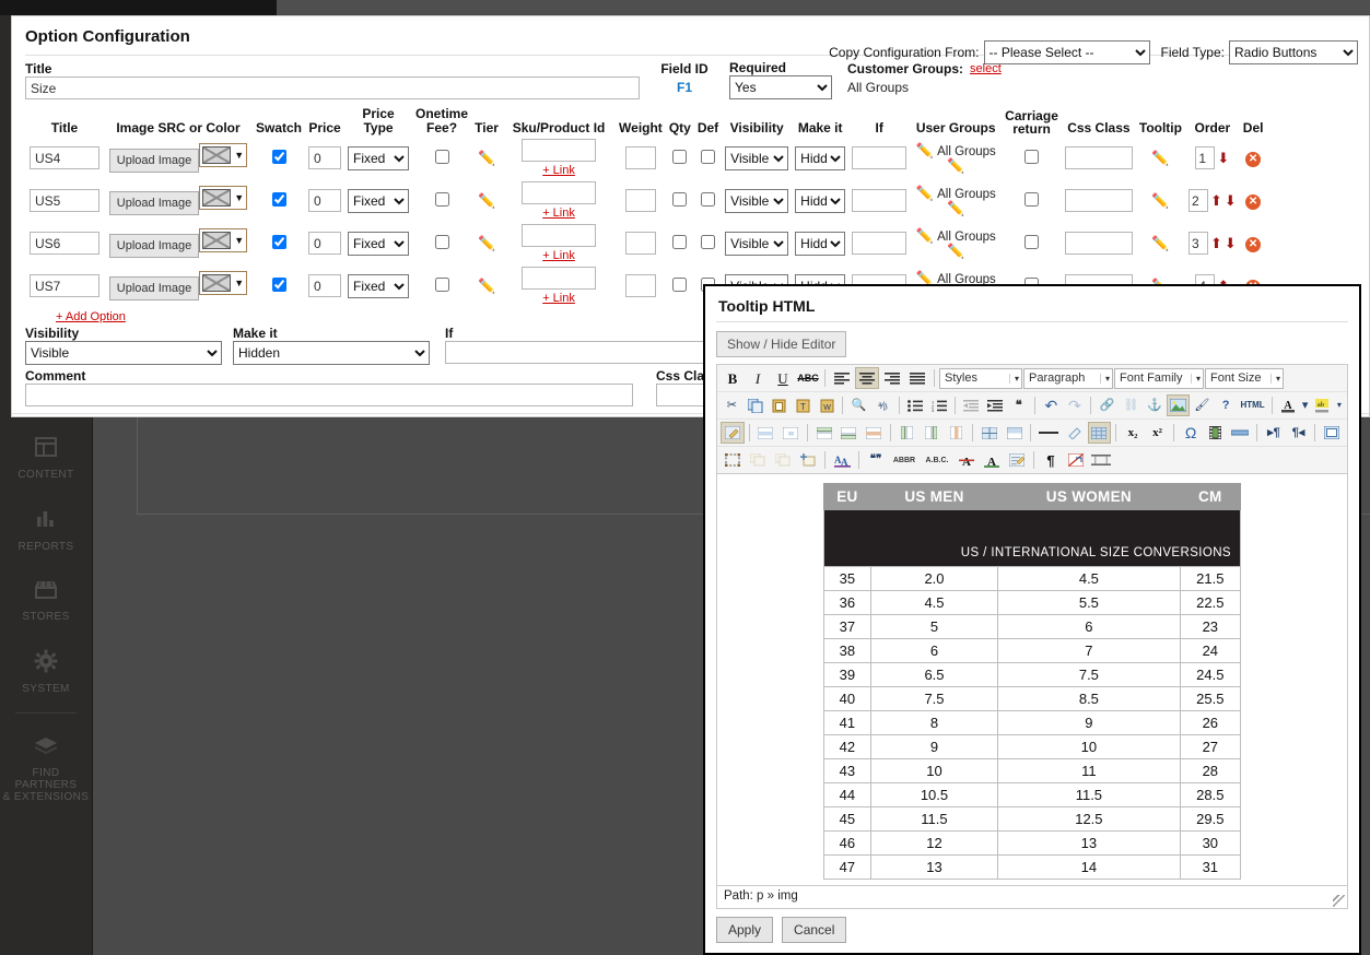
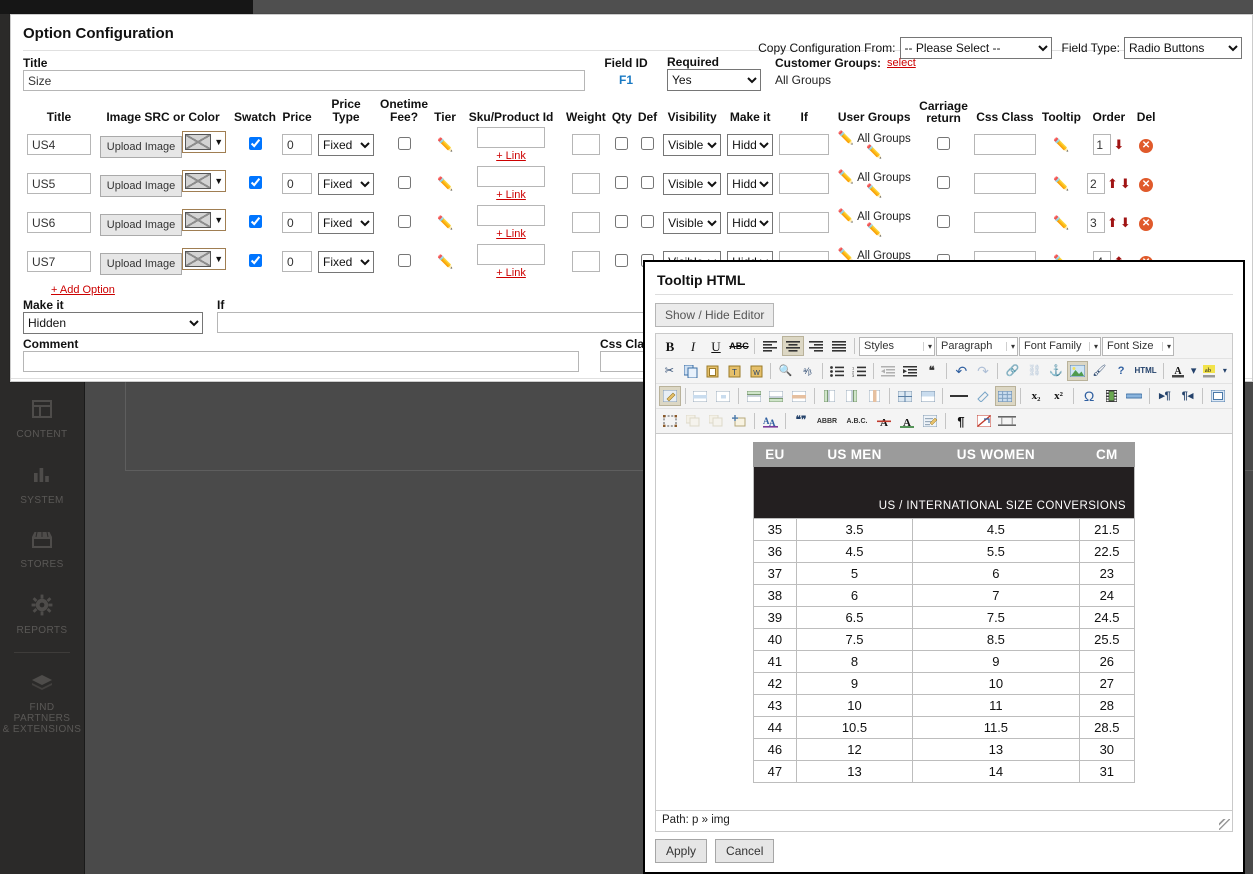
  CONTENT
- REPORTS
+ SYSTEM
  STORES
- SYSTEM
+ REPORTS
  FIND PARTNERS
  & EXTENSIONS
  Option Configuration
  Copy Configuration From:
  -- Please Select --
  Field Type:
  Radio Buttons
  Title
  Size
  Field ID
  F1
  Required
  Yes
  Customer Groups:
  select
  All Groups
  Title	Image SRC or Color	Swatch	Price	Price Type	Onetime Fee?	Tier	Sku/Product Id	Weight	Qty	Def	Visibility	Make it	If	User Groups	Carriage return	Css Class	Tooltip	Order	Del
  US4	Upload Image ▼		0	Fixed		✏️	+ Link				Visible	Hidd		✏️ All Groups ✏️			✏️	1 ⬇	✕
  US5	Upload Image ▼		0	Fixed		✏️	+ Link				Visible	Hidd		✏️ All Groups ✏️			✏️	2 ⬆ ⬇	✕
  US6	Upload Image ▼		0	Fixed		✏️	+ Link				Visible	Hidd		✏️ All Groups ✏️			✏️	3 ⬆ ⬇	✕
  + Add Option
- Visibility
- Visible
  Make it
  Hidden
  If
  Comment
  Css Cla
  Tooltip HTML
  Show / Hide Editor
  B
  I
  U
  ABC
  Styles
  ▾
  Paragraph
  ▾
  Font Family
  ▾
  Font Size
  ▾
  ✂
  T
  🔍
  ᵃ⁄ᵦ
  ❝
  ↶
  ↷
  🔗
  ⛓
  ⚓
  🖌
  ?
  HTML
  A
  ▾
  ▾
  x₂
  x²
  Ω
  ▸¶
  ¶◂
  A
  A
  ❝❞
  A
  A
  ¶
  US / INTERNATIONAL SIZE CONVERSIONS
  EU	US MEN	US WOMEN	CM
- 35	2.0	4.5	21.5
+ 35	3.5	4.5	21.5
  36	4.5	5.5	22.5
  37	5	6	23
  38	6	7	24
  39	6.5	7.5	24.5
  40	7.5	8.5	25.5
  41	8	9	26
  42	9	10	27
  43	10	11	28
  44	10.5	11.5	28.5
- 45	11.5	12.5	29.5
  46	12	13	30
  47	13	14	31
  Path: p » img
  Apply
  Cancel
